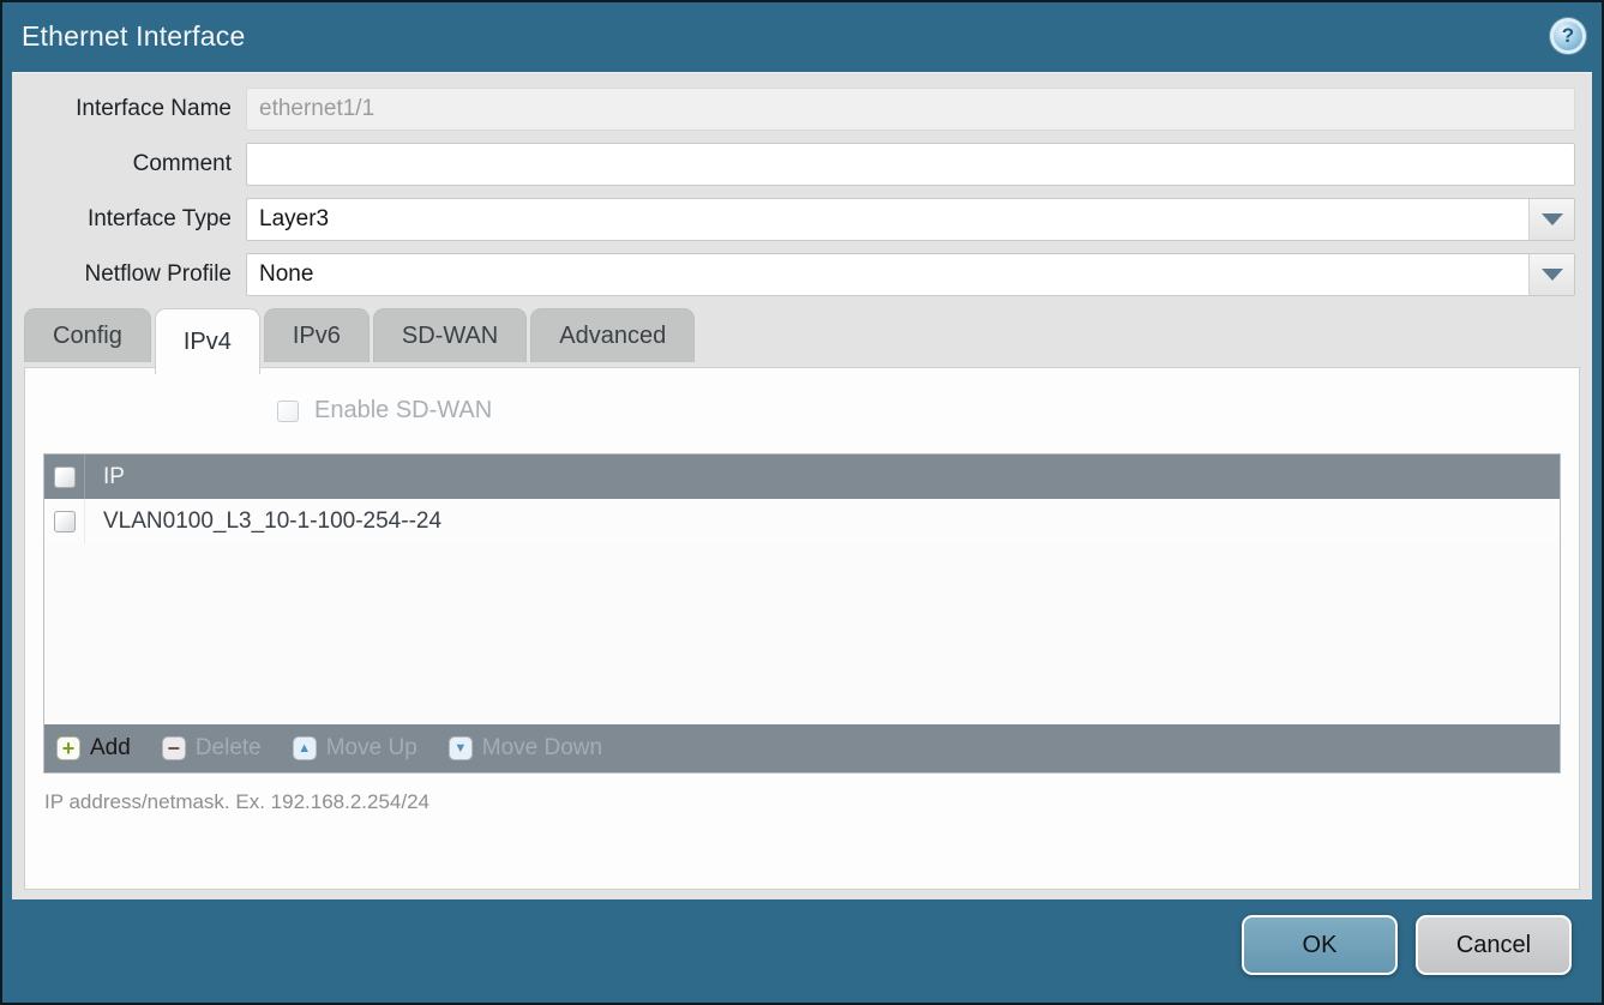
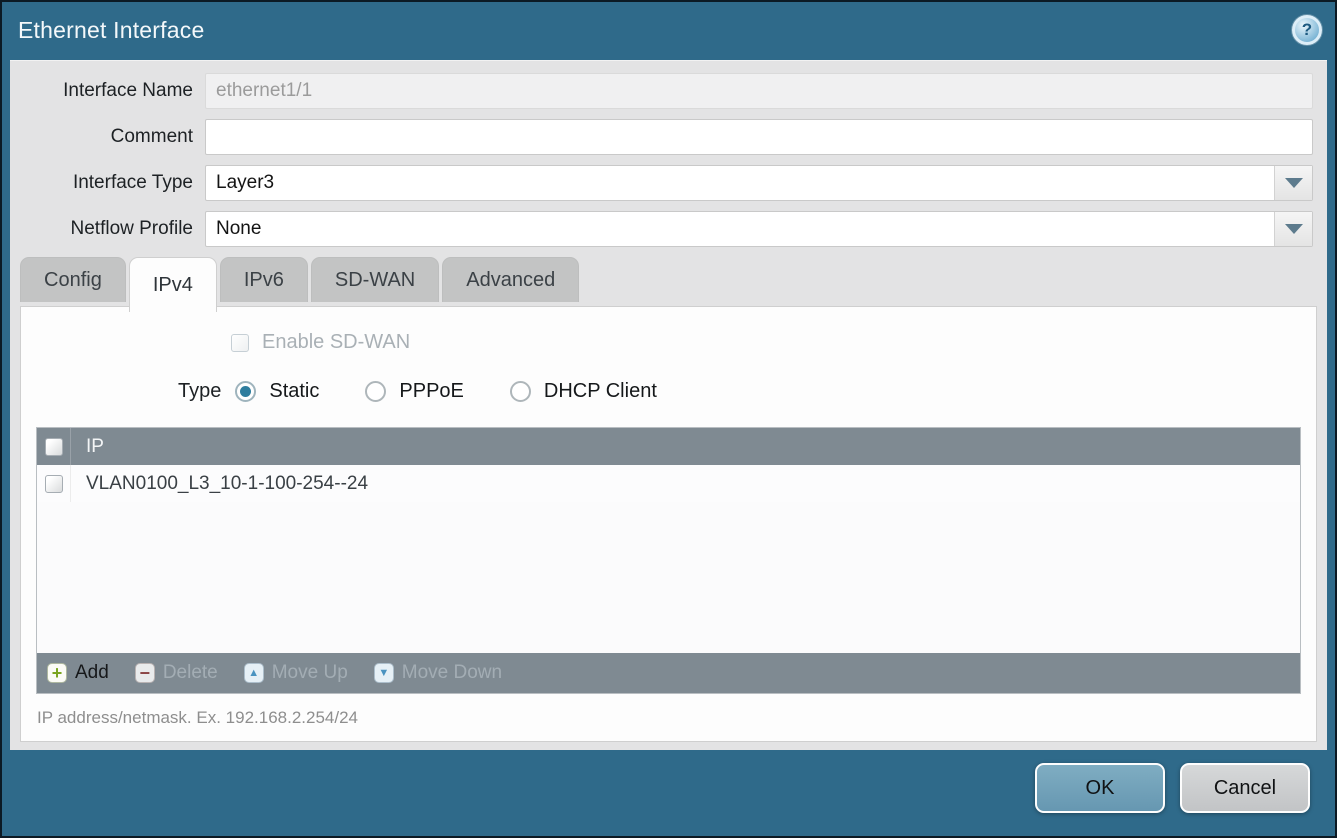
  Ethernet Interface
  ?
  Interface Name
  ethernet1/1
  Comment
  Interface Type
  Layer3
  Netflow Profile
  None
  Config
  IPv4
  IPv6
  SD-WAN
  Advanced
  Enable SD-WAN
+ Type
+ Static
+ PPPoE
+ DHCP Client
  IP
  VLAN0100_L3_10-1-100-254--24
  +
  Add
  −
  Delete
  ▲
  Move Up
  ▼
  Move Down
  IP address/netmask. Ex. 192.168.2.254/24
  OK
  Cancel
